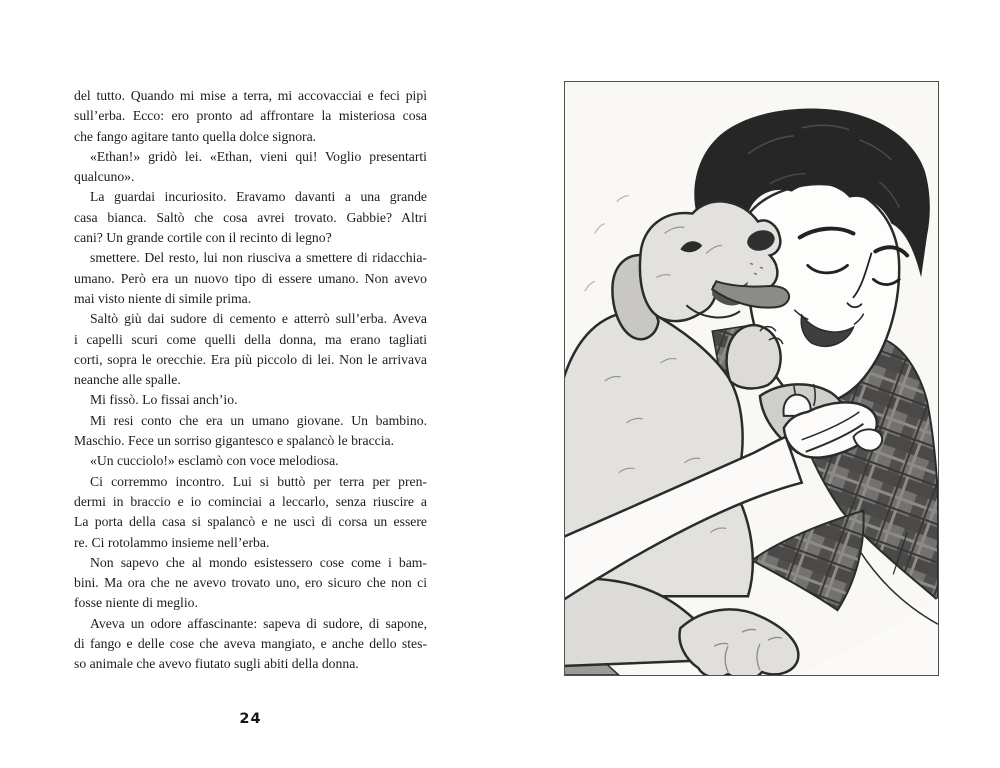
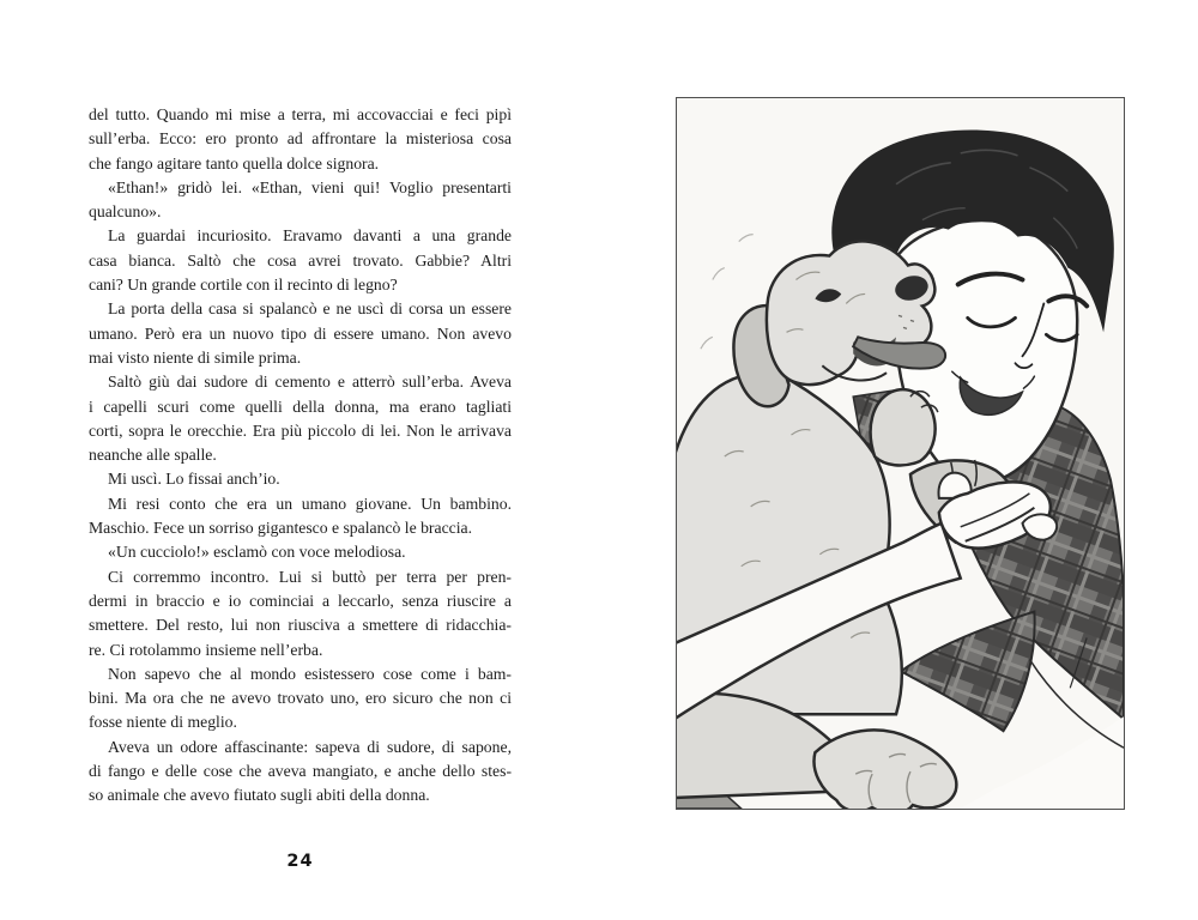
  del tutto. Quando mi mise a terra, mi accovacciai e feci pipì
  sull’erba. Ecco: ero pronto ad affrontare la misteriosa cosa
  che fango agitare tanto quella dolce signora.
  «Ethan!» gridò lei. «Ethan, vieni qui! Voglio presentarti
  qualcuno».
  La guardai incuriosito. Eravamo davanti a una grande
  casa bianca. Saltò che cosa avrei trovato. Gabbie? Altri
  cani? Un grande cortile con il recinto di legno?
- smettere. Del resto, lui non riusciva a smettere di ridacchia-
+ La porta della casa si spalancò e ne uscì di corsa un essere
  umano. Però era un nuovo tipo di essere umano. Non avevo
  mai visto niente di simile prima.
  Saltò giù dai sudore di cemento e atterrò sull’erba. Aveva
  i capelli scuri come quelli della donna, ma erano tagliati
  corti, sopra le orecchie. Era più piccolo di lei. Non le arrivava
  neanche alle spalle.
- Mi fissò. Lo fissai anch’io.
+ Mi uscì. Lo fissai anch’io.
  Mi resi conto che era un umano giovane. Un bambino.
  Maschio. Fece un sorriso gigantesco e spalancò le braccia.
  «Un cucciolo!» esclamò con voce melodiosa.
  Ci corremmo incontro. Lui si buttò per terra per pren-
  dermi in braccio e io cominciai a leccarlo, senza riuscire a
- La porta della casa si spalancò e ne uscì di corsa un essere
+ smettere. Del resto, lui non riusciva a smettere di ridacchia-
  re. Ci rotolammo insieme nell’erba.
  Non sapevo che al mondo esistessero cose come i bam-
  bini. Ma ora che ne avevo trovato uno, ero sicuro che non ci
  fosse niente di meglio.
  Aveva un odore affascinante: sapeva di sudore, di sapone,
  di fango e delle cose che aveva mangiato, e anche dello stes-
  so animale che avevo fiutato sugli abiti della donna.
  24
